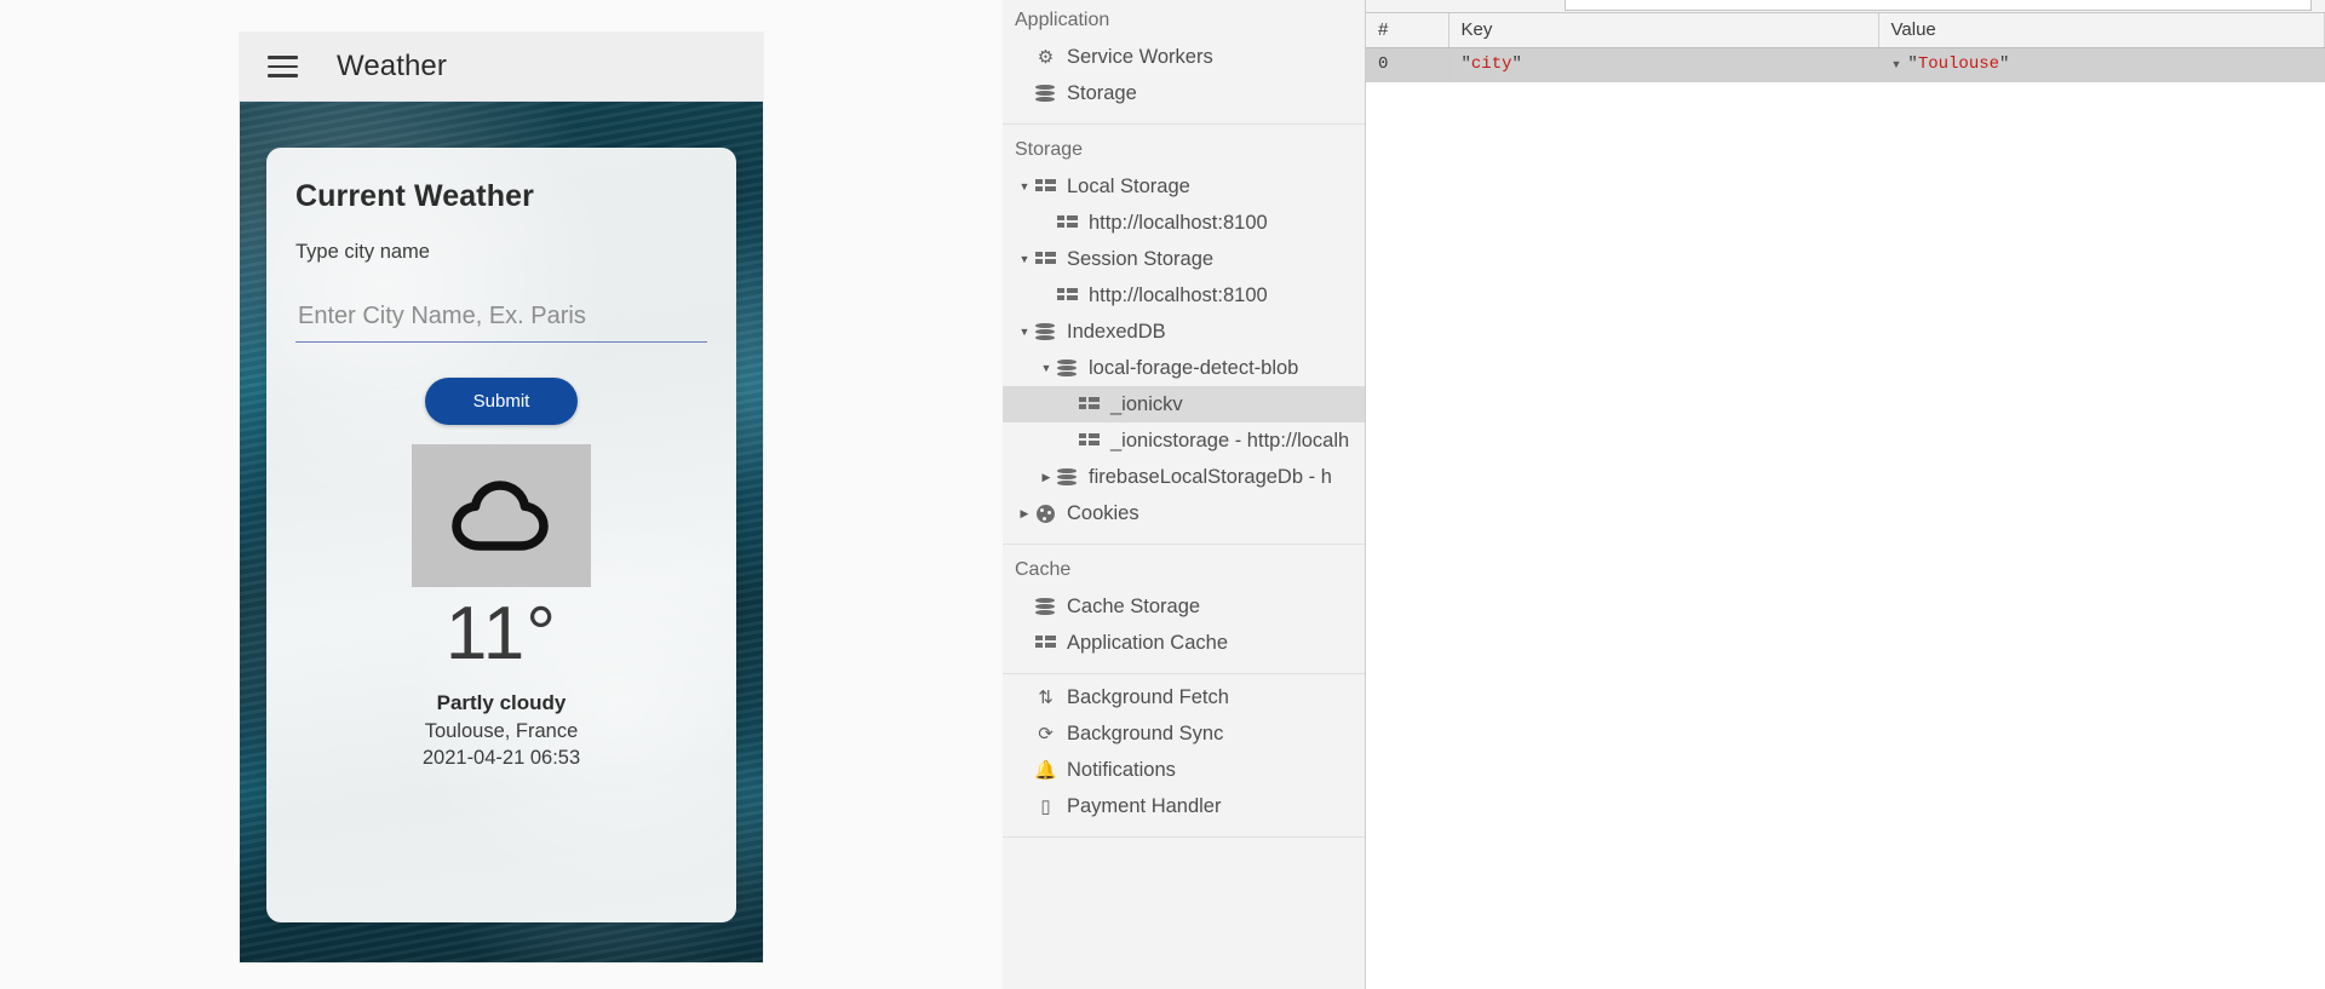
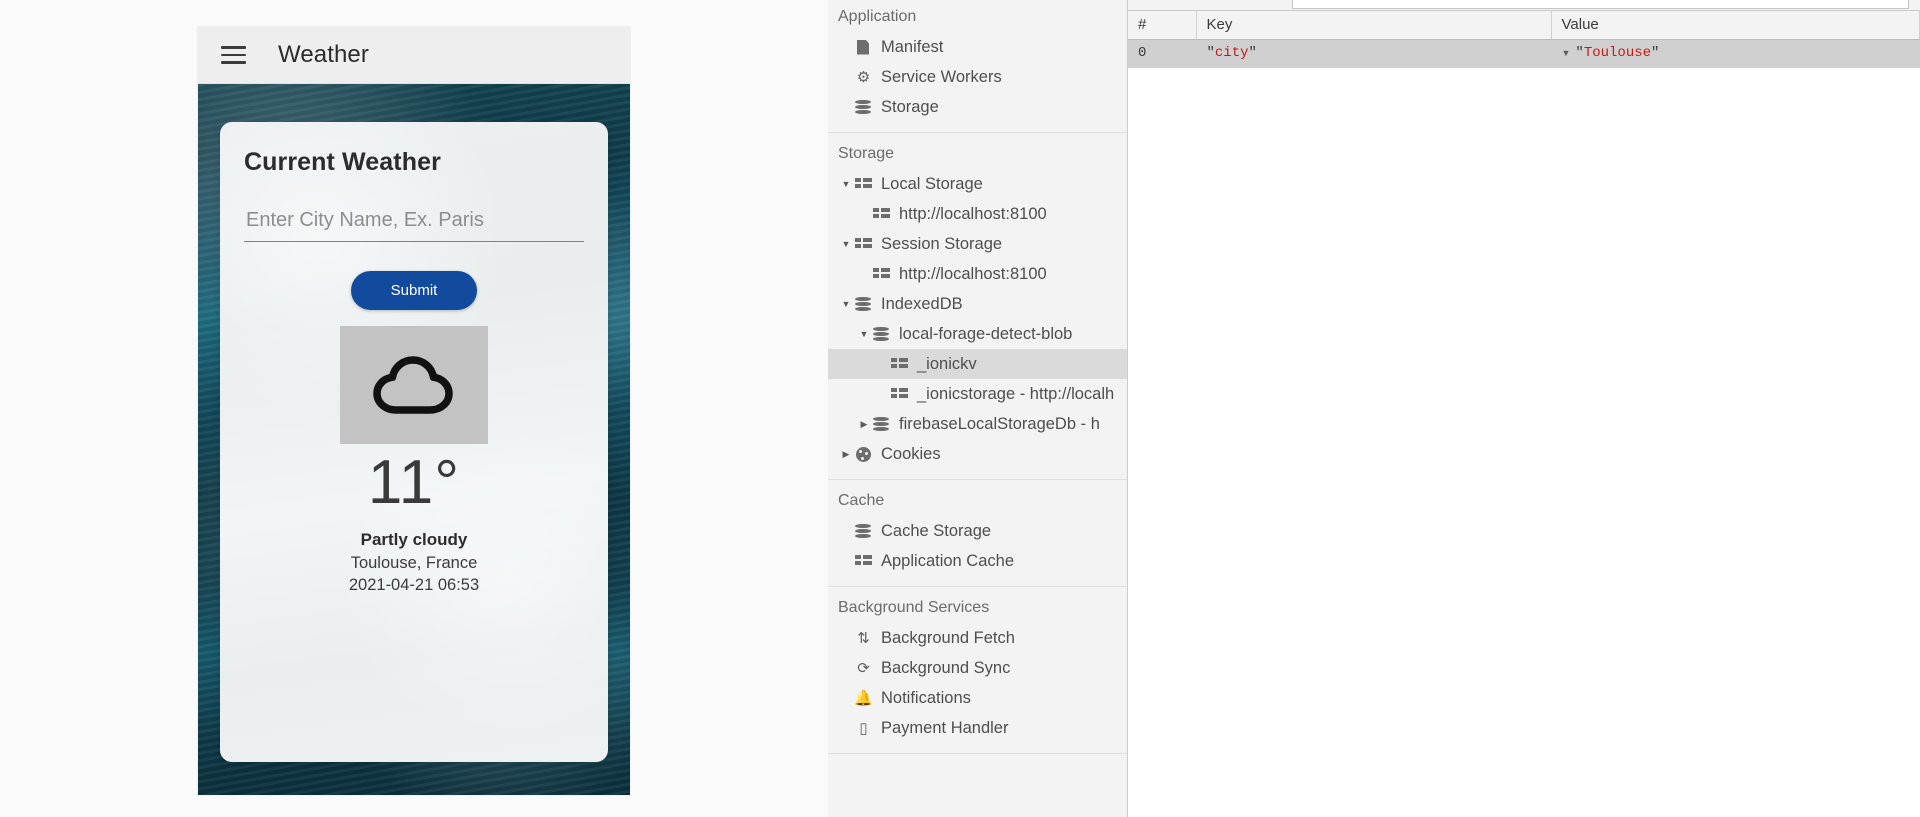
  Weather
  Current Weather
- Type city name
  Enter City Name, Ex. Paris
  Submit
  11°
  Partly cloudy
  Toulouse, France
  2021-04-21 06:53
  Application
+ Manifest
  ⚙
  Service Workers
  Storage
  Storage
  ▼
  Local Storage
  http://localhost:8100
  ▼
  Session Storage
  http://localhost:8100
  ▼
  IndexedDB
  ▼
  local-forage-detect-blob
  _ionickv
  _ionicstorage - http://localh
  ▶
  firebaseLocalStorageDb - h
  ▶
  Cookies
  Cache
  Cache Storage
  Application Cache
+ Background Services
  ⇅
  Background Fetch
  ⟳
  Background Sync
  🔔
  Notifications
  ▯
  Payment Handler
  #	Key	Value
  0	"city"	▼ "Toulouse"
